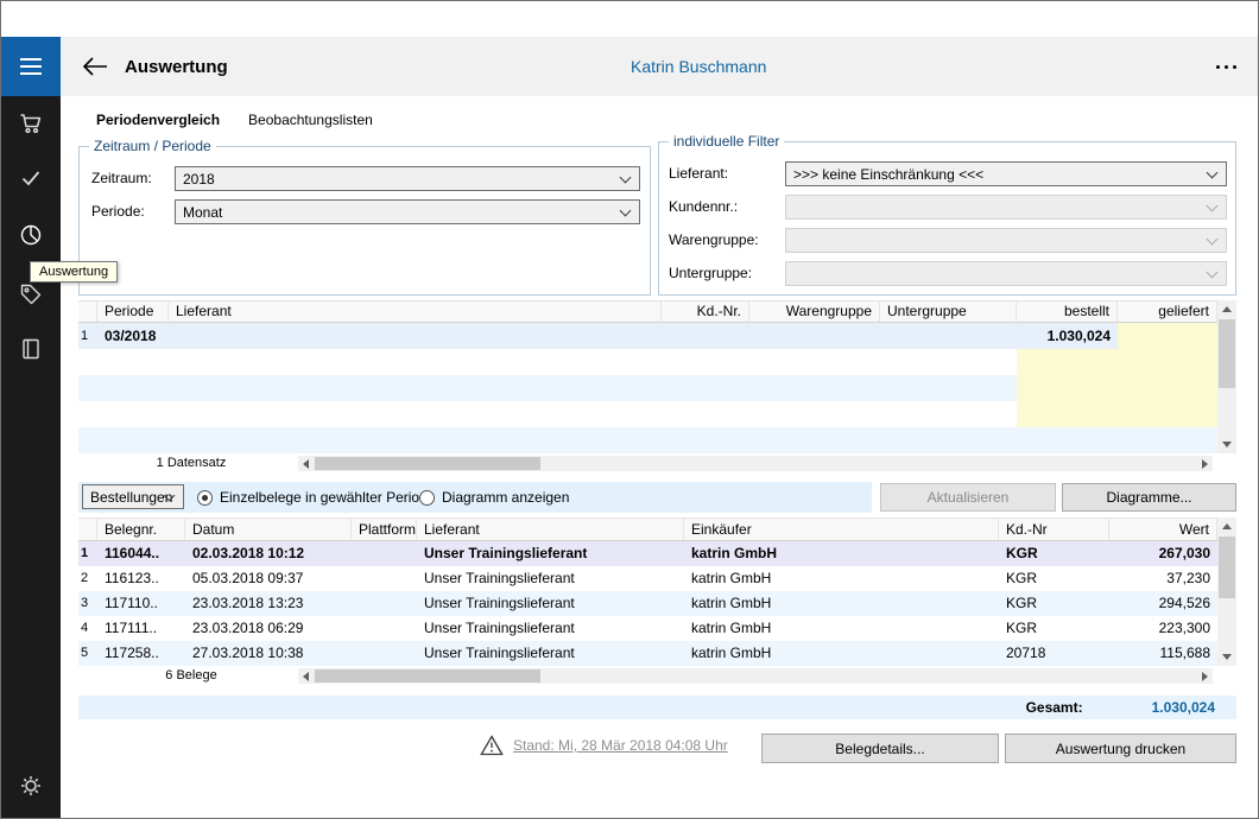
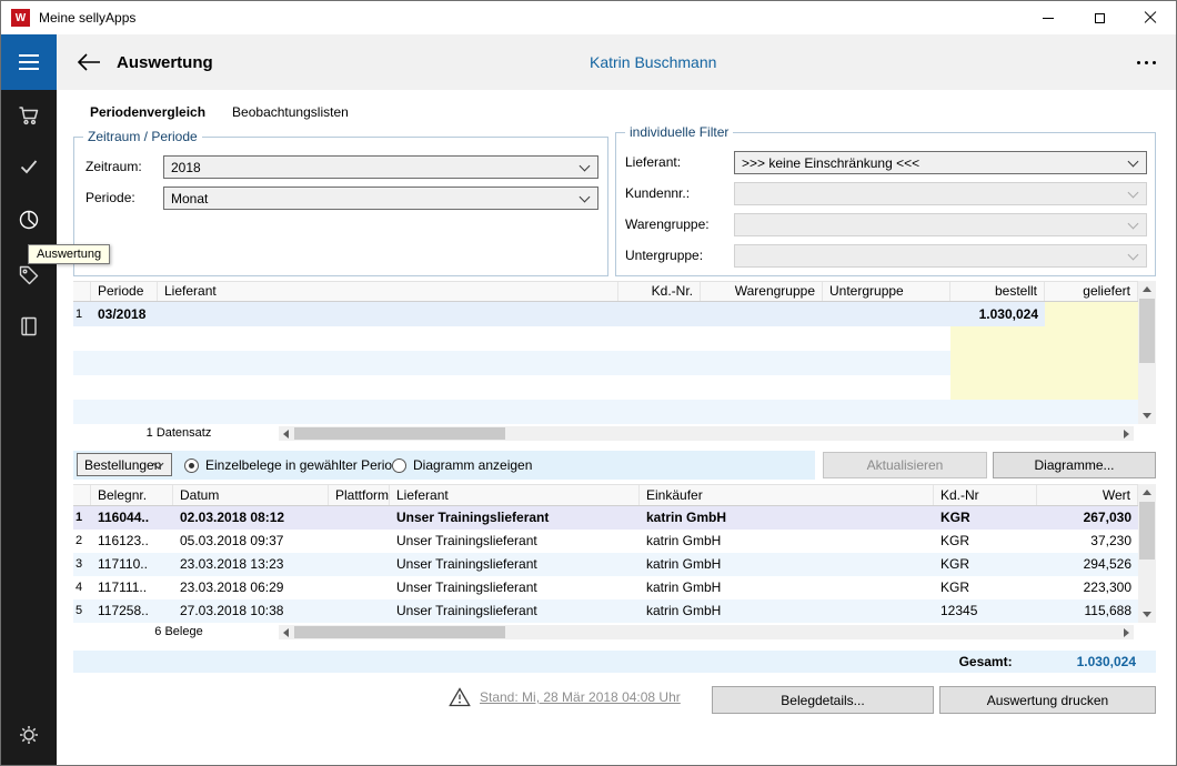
+ W
+ Meine sellyApps
  Auswertung
  Auswertung
  Katrin Buschmann
  Periodenvergleich
  Beobachtungslisten
  Zeitraum / Periode
  Zeitraum:
  2018
  Periode:
  Monat
  individuelle Filter
  Lieferant:
  >>> keine Einschränkung <<<
  Kundennr.:
  Warengruppe:
  Untergruppe:
  Periode
  Lieferant
  Kd.-Nr.
  Warengruppe
  Untergruppe
  bestellt
  geliefert
  1
  03/2018
  1.030,024
  1 Datensatz
  Bestellungen
  Einzelbelege in gewählter Perio
  Diagramm anzeigen
  Aktualisieren
  Diagramme...
  Belegnr.
  Datum
  Plattform
  Lieferant
  Einkäufer
  Kd.-Nr
  Wert
  1
  116044..
- 02.03.2018 10:12
+ 02.03.2018 08:12
  Unser Trainingslieferant
  katrin GmbH
  KGR
  267,030
  2
  116123..
  05.03.2018 09:37
  Unser Trainingslieferant
  katrin GmbH
  KGR
  37,230
  3
  117110..
  23.03.2018 13:23
  Unser Trainingslieferant
  katrin GmbH
  KGR
  294,526
  4
  117111..
  23.03.2018 06:29
  Unser Trainingslieferant
  katrin GmbH
  KGR
  223,300
  5
  117258..
  27.03.2018 10:38
  Unser Trainingslieferant
  katrin GmbH
- 20718
+ 12345
  115,688
  6 Belege
  Gesamt:
  1.030,024
  Stand: Mi, 28 Mär 2018 04:08 Uhr
  Belegdetails...
  Auswertung drucken
